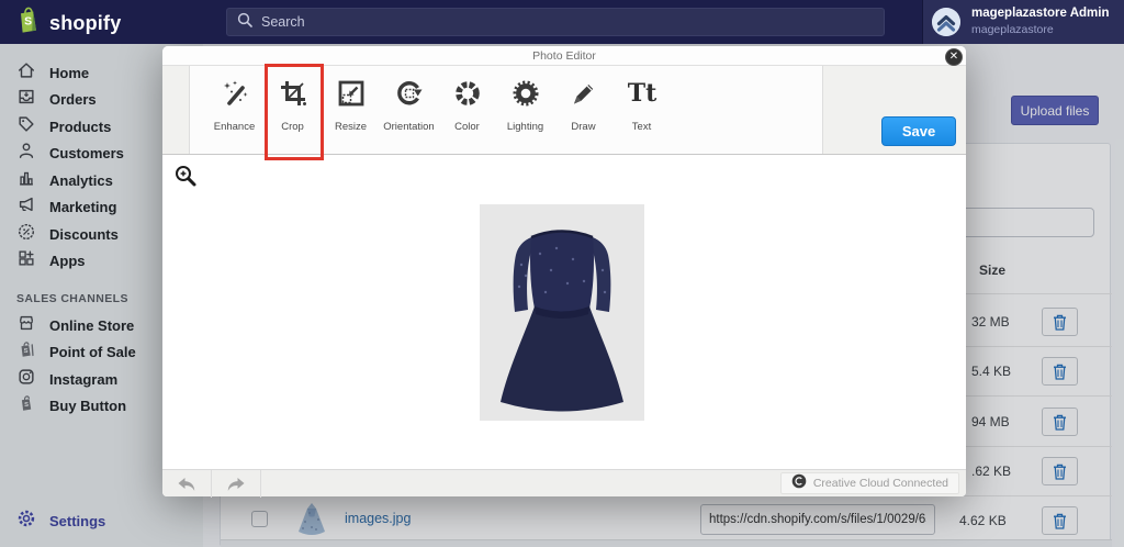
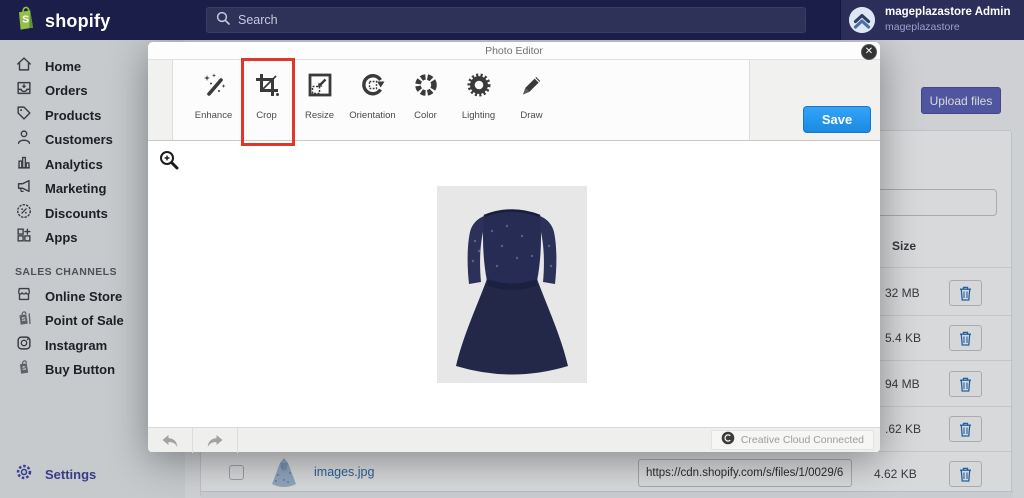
  S
  shopify
  Search
  mageplazastore Admin
  mageplazastore
  Home
  Orders
  Products
  Customers
  Analytics
  Marketing
  Discounts
  Apps
  SALES CHANNELS
  Online Store
  Point of Sale
  Instagram
  Buy Button
  Settings
  Upload files
  Size
  32 MB
  5.4 KB
  94 MB
  .62 KB
  images.jpg
  https://cdn.shopify.com/s/files/1/0029/6
  4.62 KB
  Photo Editor
  ✕
  Enhance
  Crop
  Resize
  Orientation
  Color
  Lighting
  Draw
- Tt
- Text
  Save
  Creative Cloud Connected
